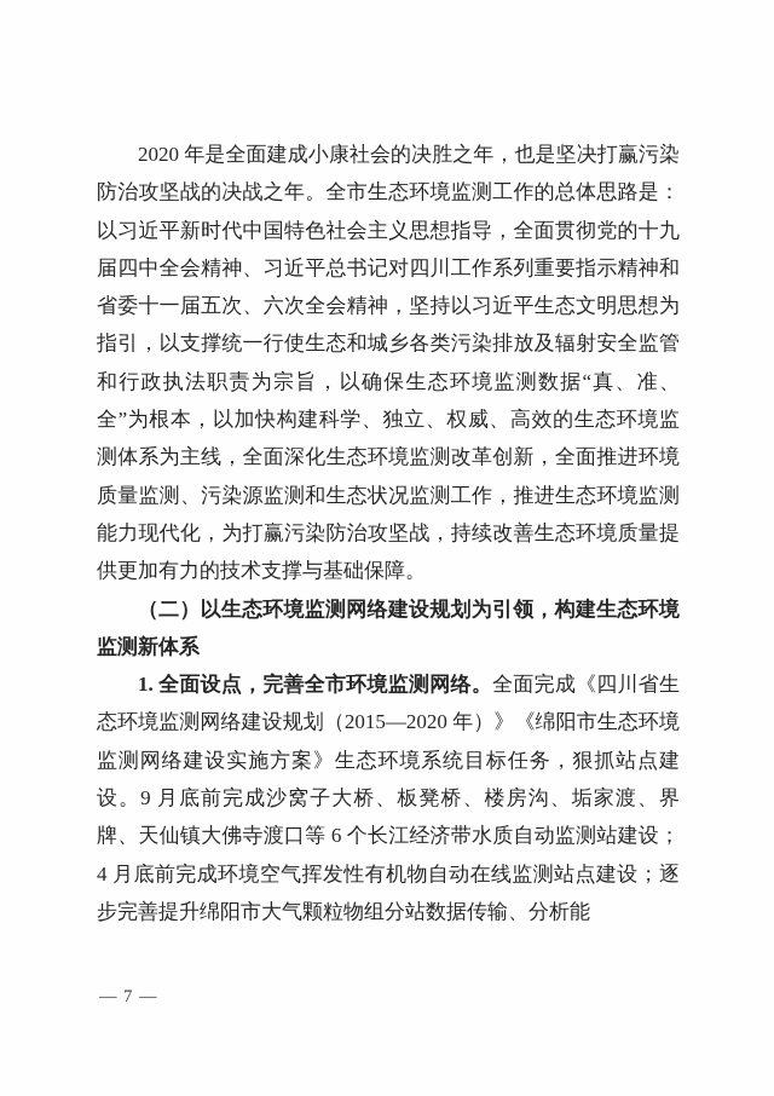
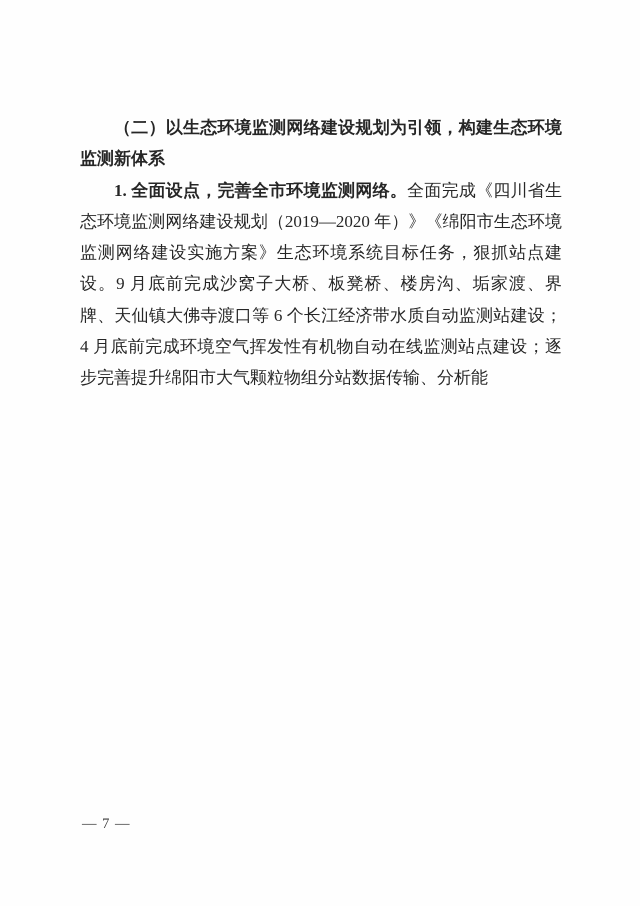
- 2020 年是全面建成小康社会的决胜之年，也是坚决打赢污染防治攻坚战的决战之年。全市生态环境监测工作的总体思路是：以习近平新时代中国特色社会主义思想指导，全面贯彻党的十九届四中全会精神、习近平总书记对四川工作系列重要指示精神和省委十一届五次、六次全会精神，坚持以习近平生态文明思想为指引，以支撑统一行使生态和城乡各类污染排放及辐射安全监管和行政执法职责为宗旨，以确保生态环境监测数据“真、准、全”为根本，以加快构建科学、独立、权威、高效的生态环境监测体系为主线，全面深化生态环境监测改革创新，全面推进环境质量监测、污染源监测和生态状况监测工作，推进生态环境监测能力现代化，为打赢污染防治攻坚战，持续改善生态环境质量提供更加有力的技术支撑与基础保障。
  （二）以生态环境监测网络建设规划为引领，构建生态环境监测新体系
- 1. 全面设点，完善全市环境监测网络。全面完成《四川省生态环境监测网络建设规划（2015—2020 年）》《绵阳市生态环境监测网络建设实施方案》生态环境系统目标任务，狠抓站点建设。9 月底前完成沙窝子大桥、板凳桥、楼房沟、垢家渡、界牌、天仙镇大佛寺渡口等 6 个长江经济带水质自动监测站建设；4 月底前完成环境空气挥发性有机物自动在线监测站点建设；逐步完善提升绵阳市大气颗粒物组分站数据传输、分析能
+ 1. 全面设点，完善全市环境监测网络。全面完成《四川省生态环境监测网络建设规划（2019—2020 年）》《绵阳市生态环境监测网络建设实施方案》生态环境系统目标任务，狠抓站点建设。9 月底前完成沙窝子大桥、板凳桥、楼房沟、垢家渡、界牌、天仙镇大佛寺渡口等 6 个长江经济带水质自动监测站建设；4 月底前完成环境空气挥发性有机物自动在线监测站点建设；逐步完善提升绵阳市大气颗粒物组分站数据传输、分析能
  — 7 —
